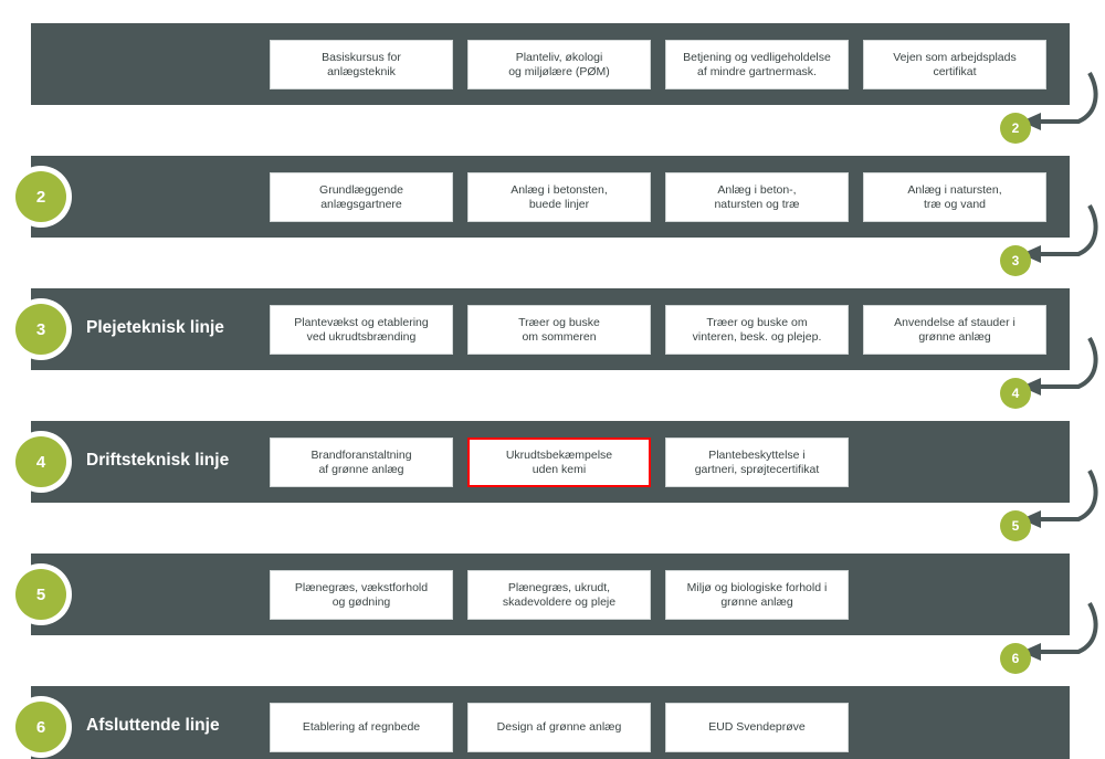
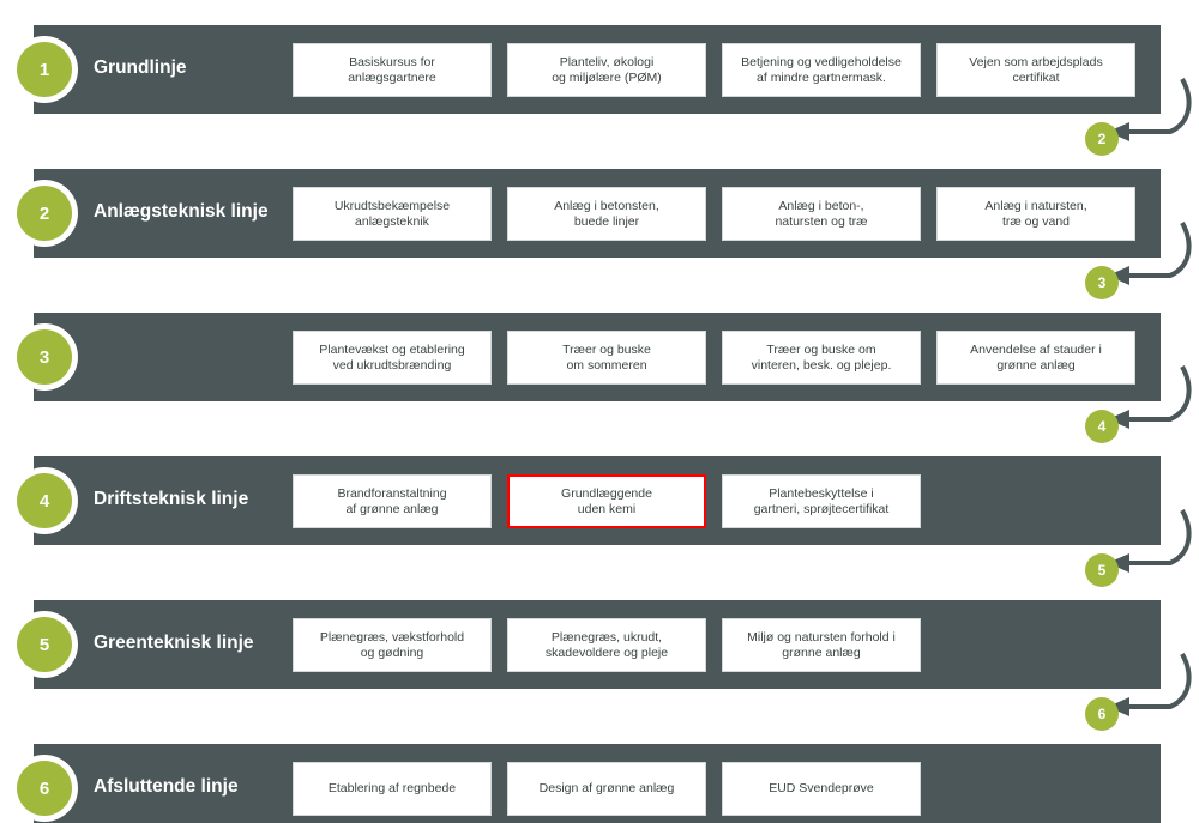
+ 1
+ Grundlinje
  Basiskursus for
- anlægsteknik
+ anlægsgartnere
  Planteliv, økologi
  og miljølære (PØM)
  Betjening og vedligeholdelse
  af mindre gartnermask.
  Vejen som arbejdsplads
  certifikat
  2
  2
+ Anlægsteknisk linje
- Grundlæggende
+ Ukrudtsbekæmpelse
- anlægsgartnere
+ anlægsteknik
  Anlæg i betonsten,
  buede linjer
  Anlæg i beton-,
  natursten og træ
  Anlæg i natursten,
  træ og vand
  3
  3
- Plejeteknisk linje
  Plantevækst og etablering
  ved ukrudtsbrænding
  Træer og buske
  om sommeren
  Træer og buske om
  vinteren, besk. og plejep.
  Anvendelse af stauder i
  grønne anlæg
  4
  4
  Driftsteknisk linje
  Brandforanstaltning
  af grønne anlæg
- Ukrudtsbekæmpelse
+ Grundlæggende
  uden kemi
  Plantebeskyttelse i
  gartneri, sprøjtecertifikat
  5
  5
+ Greenteknisk linje
  Plænegræs, vækstforhold
  og gødning
  Plænegræs, ukrudt,
  skadevoldere og pleje
- Miljø og biologiske forhold i
+ Miljø og natursten forhold i
  grønne anlæg
  6
  6
  Afsluttende linje
  Etablering af regnbede
  Design af grønne anlæg
  EUD Svendeprøve
